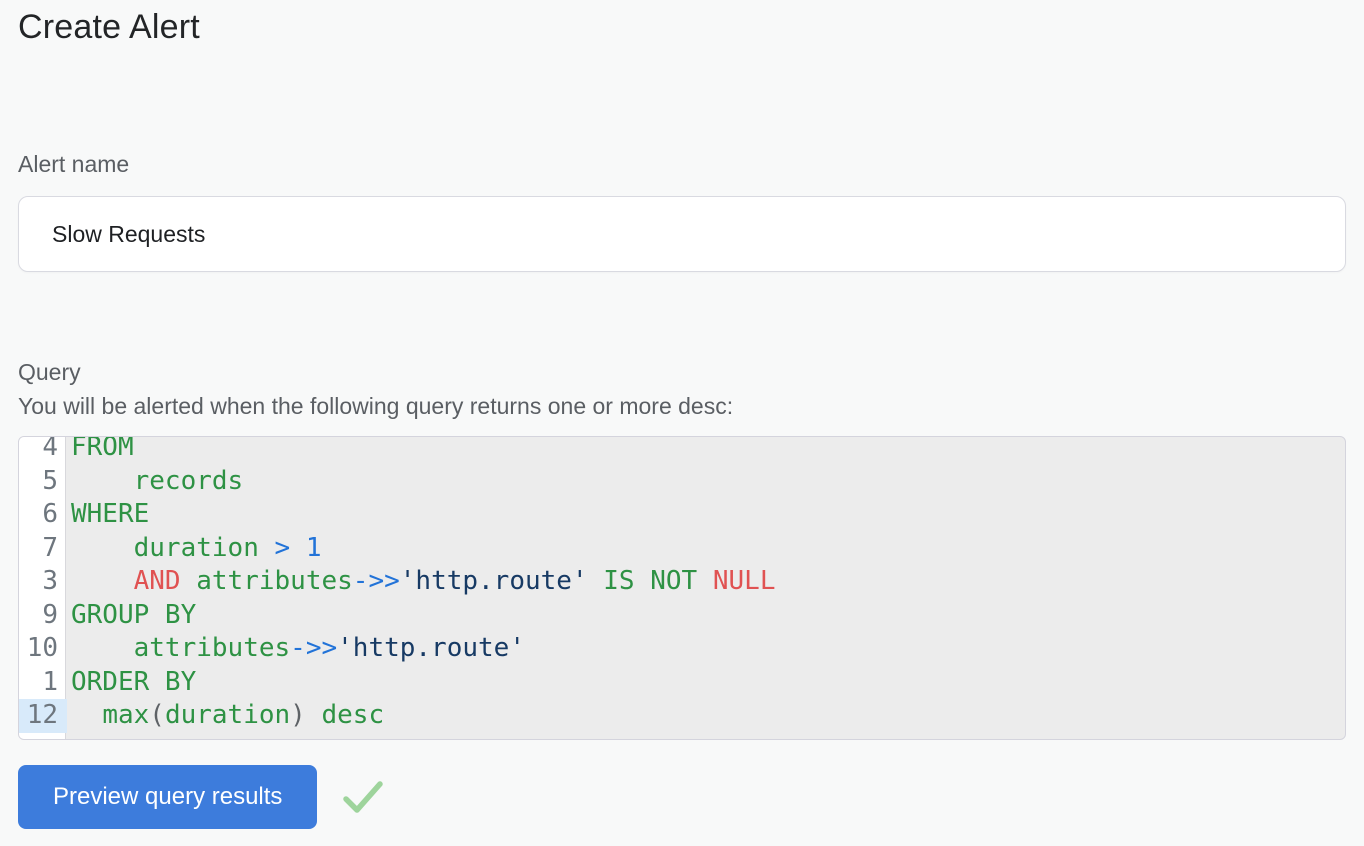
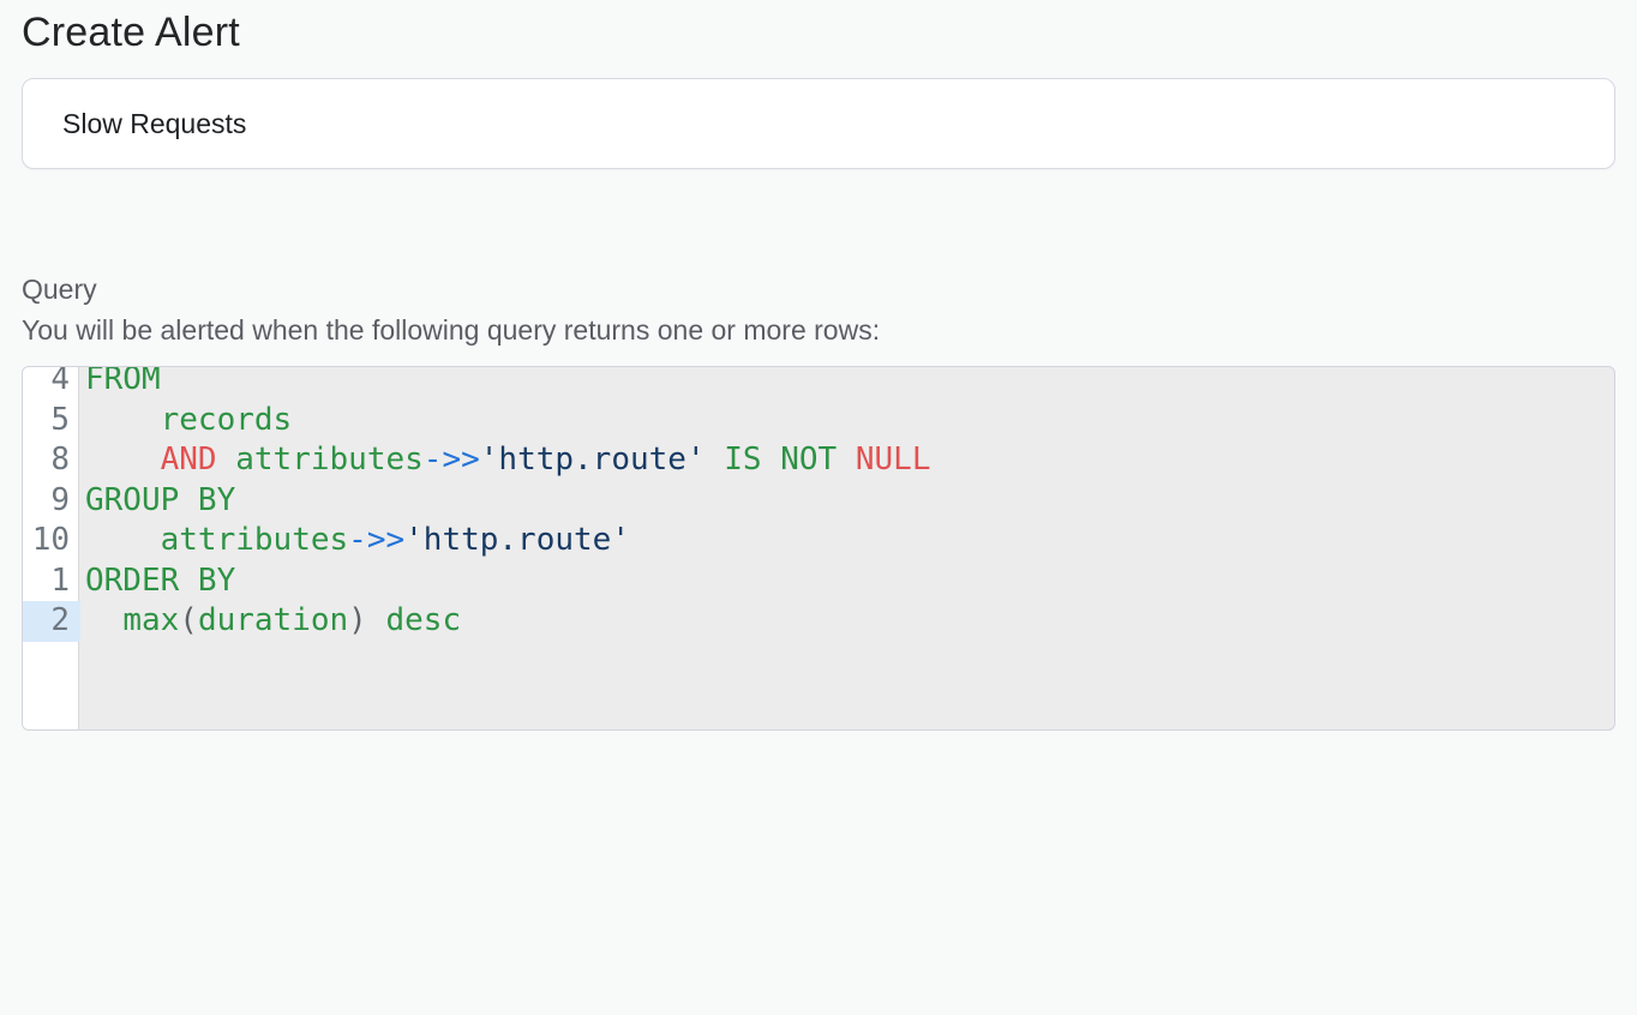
  Create Alert
- Alert name
  Slow Requests
  Query
- You will be alerted when the following query returns one or more desc:
+ You will be alerted when the following query returns one or more rows:
  4
  FROM
  5
  records
- 6
- WHERE
- 7
- duration > 1
- 3
+ 8
  AND attributes->>'http.route' IS NOT NULL
  9
  GROUP BY
  10
  attributes->>'http.route'
  1
  ORDER BY
- 12
+ 2
  max(duration) desc
- Preview query results
